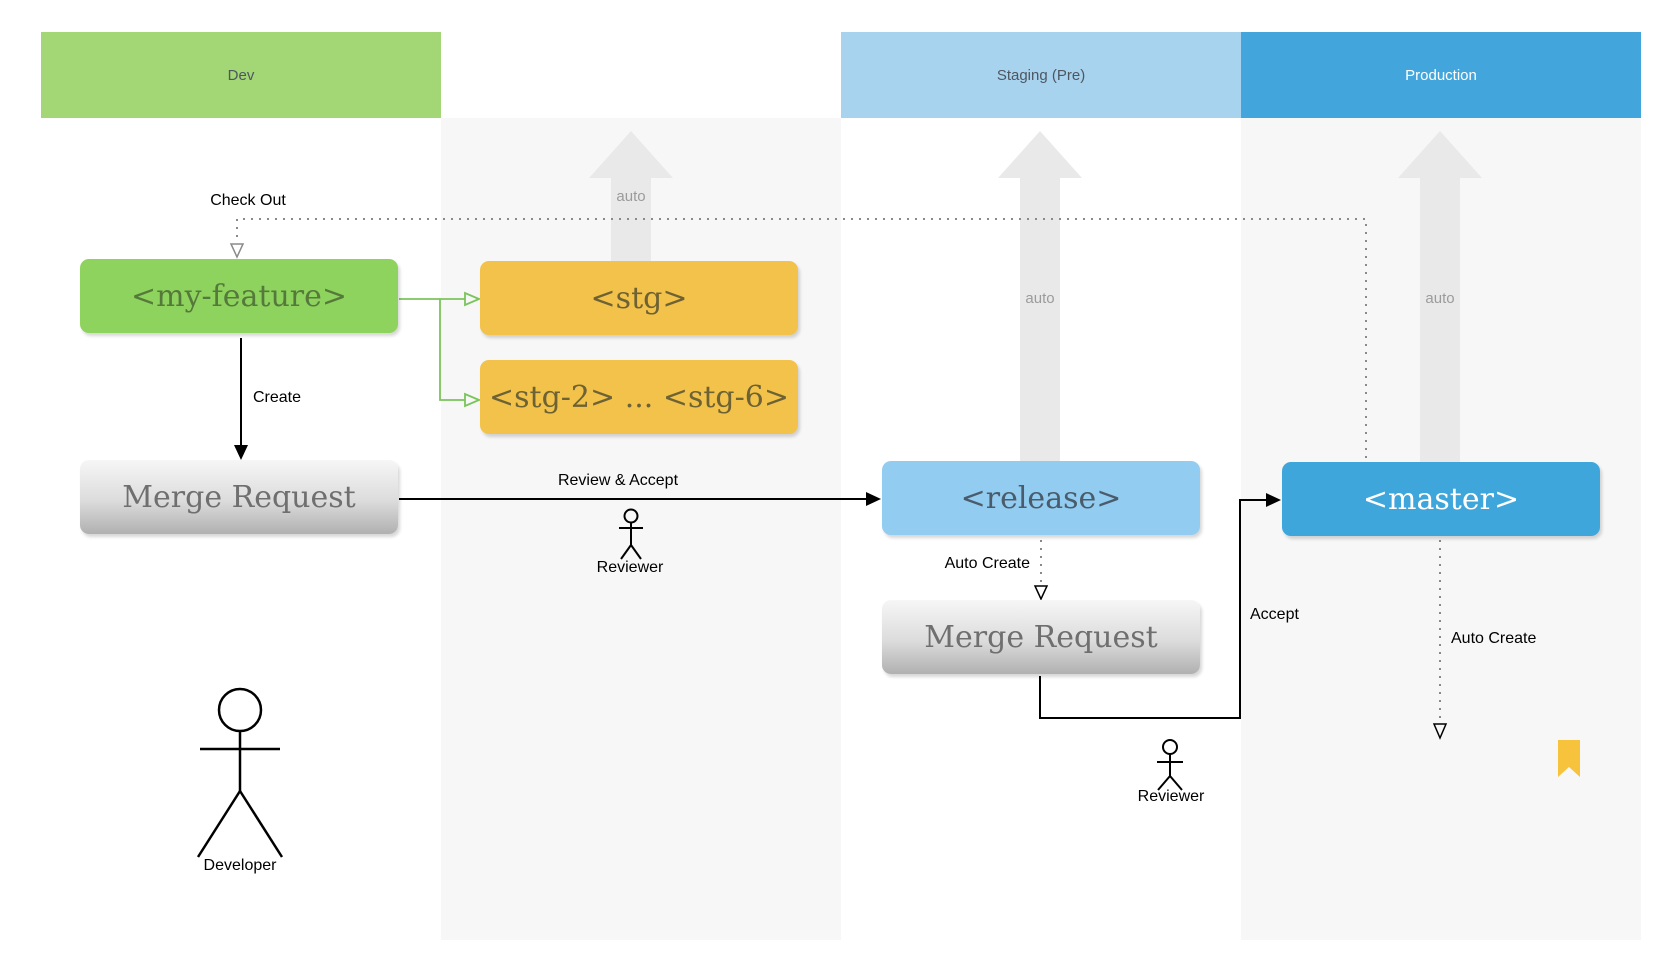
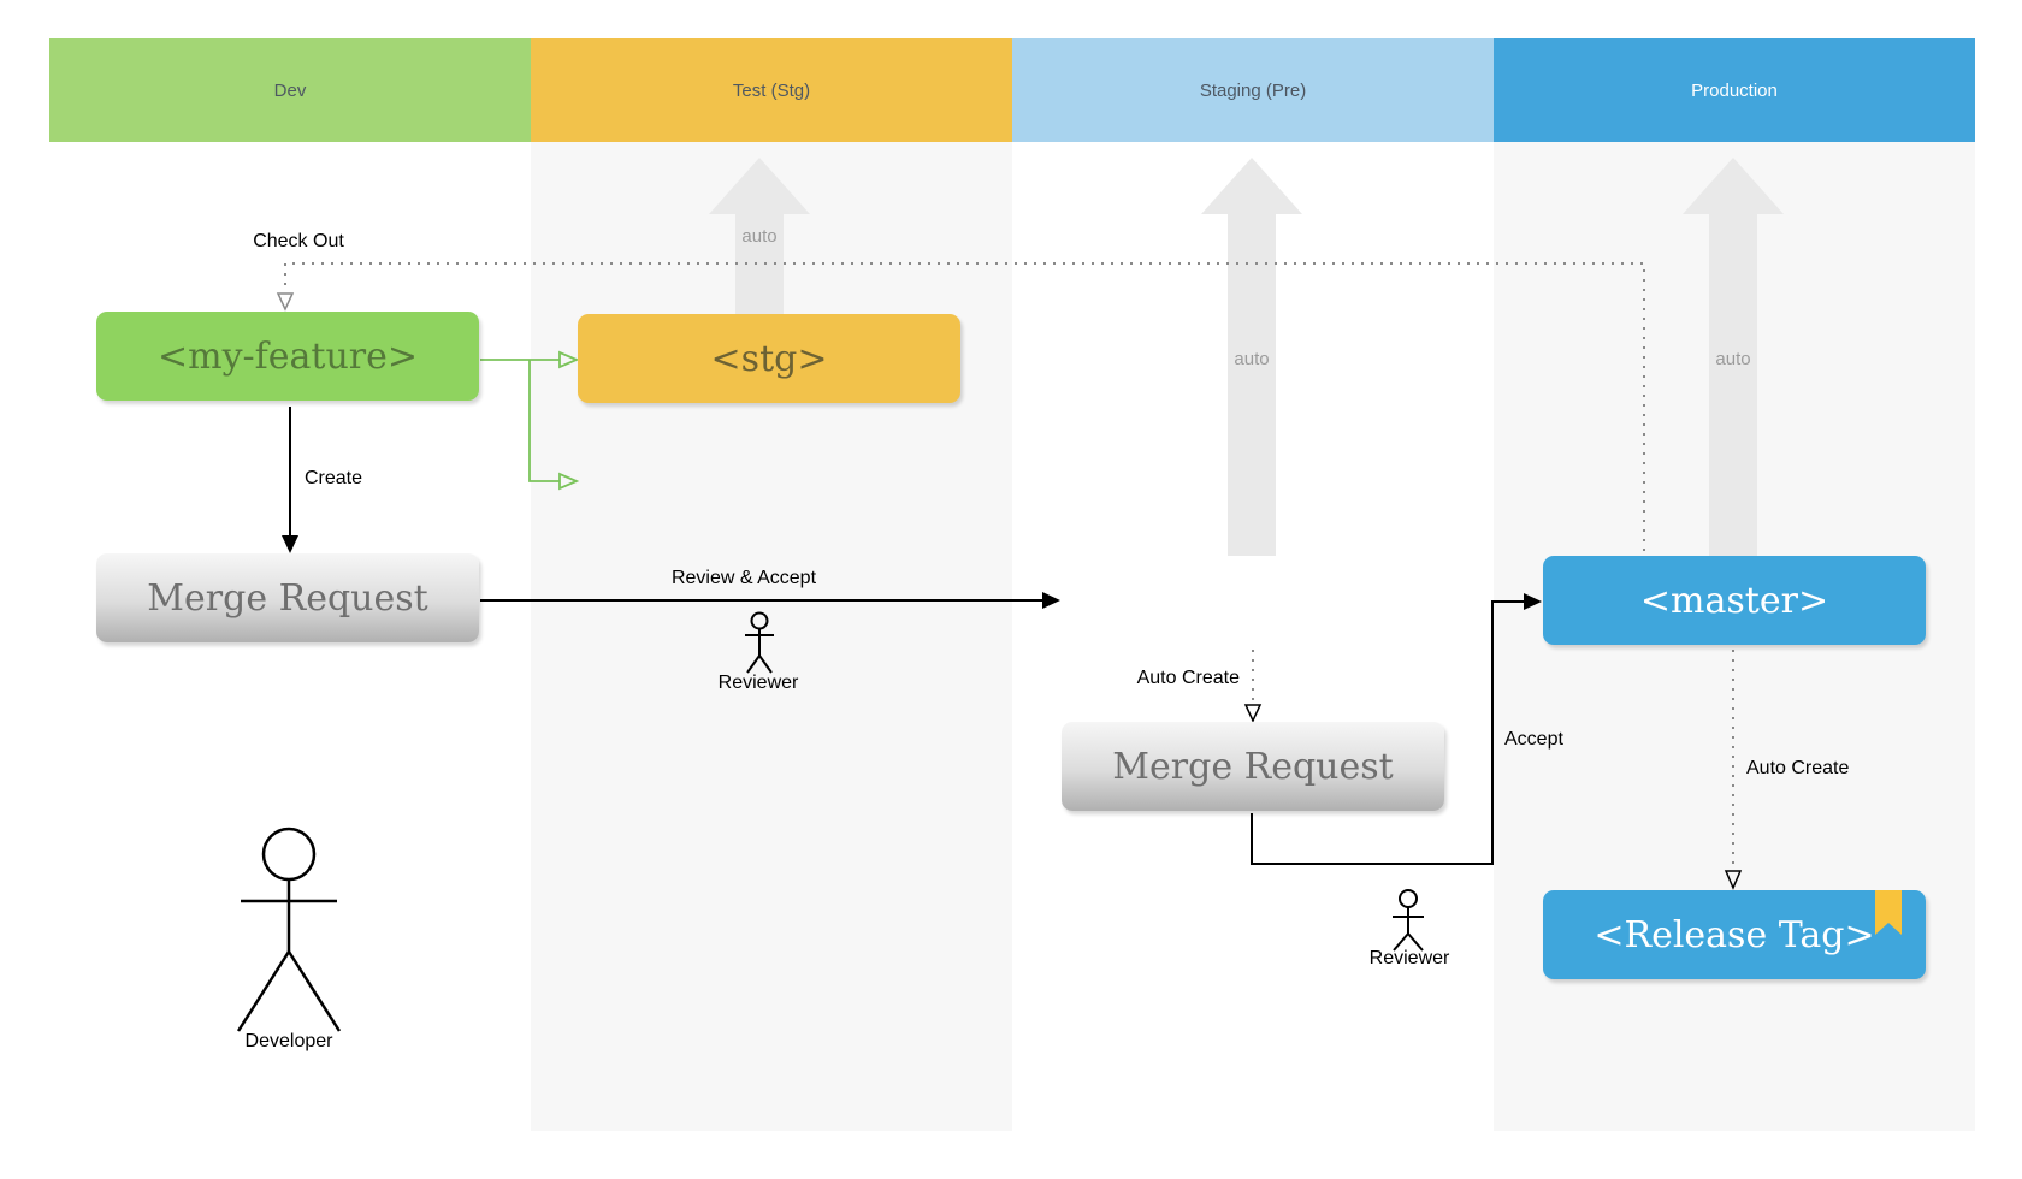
  Dev
+ Test (Stg)
  Staging (Pre)
  Production
  <my-feature>
  <stg>
- <stg-2> ... <stg-6>
  Merge Request
- <release>
  Merge Request
  <master>
+ <Release Tag>
  Check Out
  Create
  Review & Accept
  Auto Create
  Accept
  Auto Create
  auto
  auto
  auto
  Developer
  Reviewer
  Reviewer
